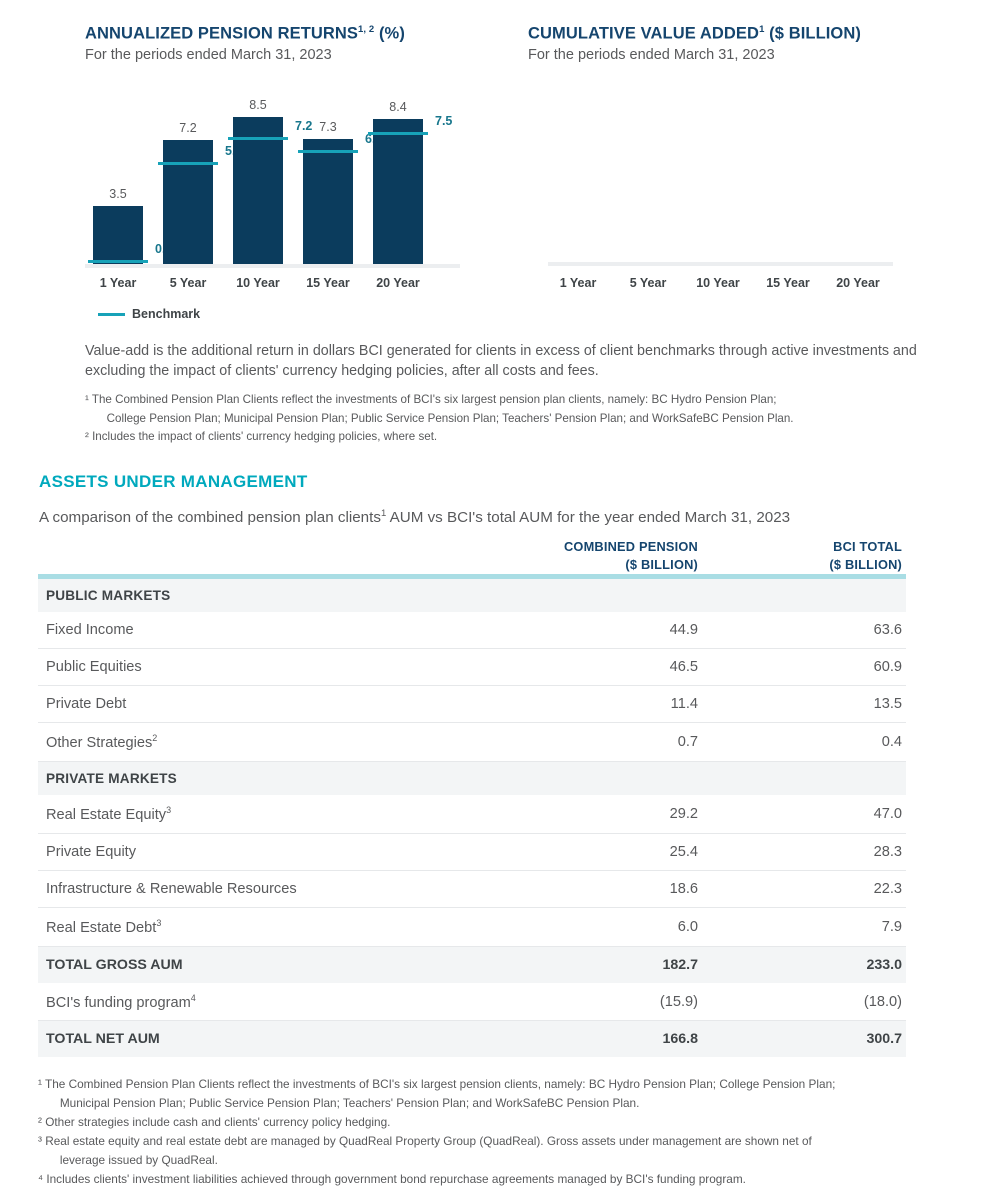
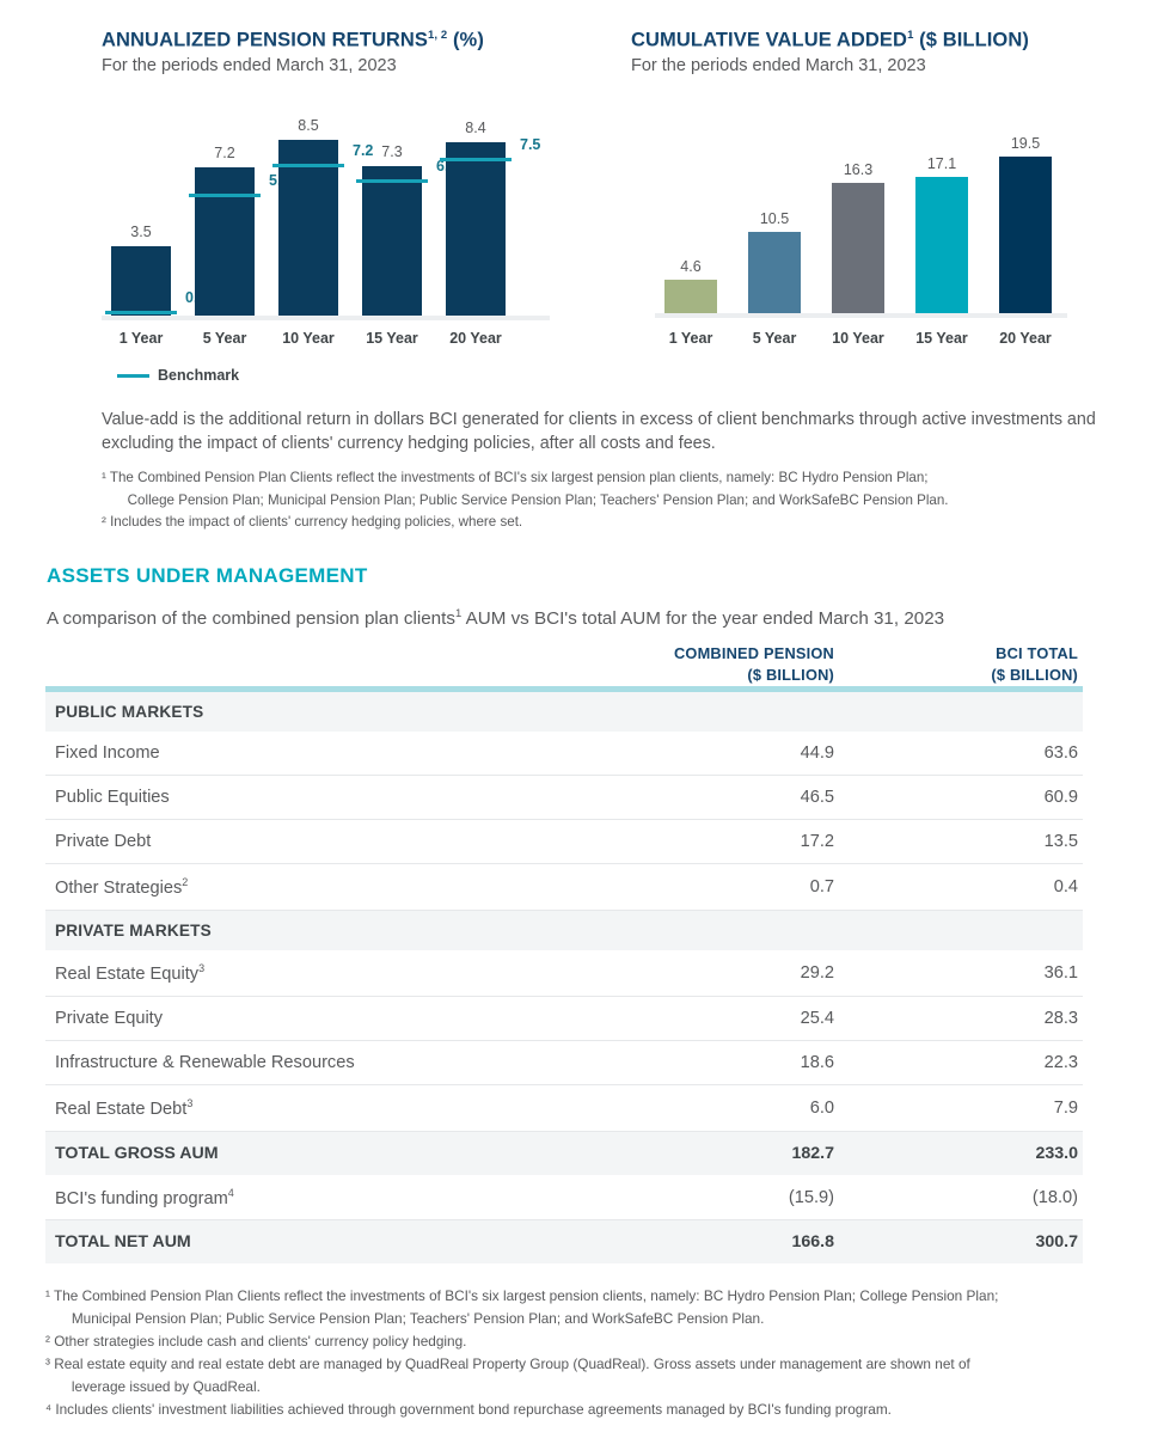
  ANNUALIZED PENSION RETURNS1, 2 (%)
  For the periods ended March 31, 2023
  CUMULATIVE VALUE ADDED1 ($ BILLION)
  For the periods ended March 31, 2023
  3.5
  7.2
  8.5
  7.2
  7.3
  8.4
  7.5
  1 Year
  5 Year
  10 Year
  15 Year
  20 Year
  Benchmark
+ 4.6
+ 10.5
+ 16.3
+ 17.1
+ 19.5
  1 Year
  5 Year
  10 Year
  15 Year
  20 Year
  Value-add is the additional return in dollars BCI generated for clients in excess of client benchmarks through active investments and excluding the impact of clients' currency hedging policies, after all costs and fees.
  ¹ The Combined Pension Plan Clients reflect the investments of BCI's six largest pension plan clients, namely: BC Hydro Pension Plan;
  College Pension Plan; Municipal Pension Plan; Public Service Pension Plan; Teachers' Pension Plan; and WorkSafeBC Pension Plan.
  ² Includes the impact of clients' currency hedging policies, where set.
  ASSETS UNDER MANAGEMENT
  A comparison of the combined pension plan clients1 AUM vs BCI's total AUM for the year ended March 31, 2023
  	COMBINED PENSION ($ BILLION)	BCI TOTAL ($ BILLION)
  PUBLIC MARKETS
  Fixed Income	44.9	63.6
  Public Equities	46.5	60.9
- Private Debt	11.4	13.5
+ Private Debt	17.2	13.5
  Other Strategies2	0.7	0.4
  PRIVATE MARKETS
- Real Estate Equity3	29.2	47.0
+ Real Estate Equity3	29.2	36.1
  Private Equity	25.4	28.3
  Infrastructure & Renewable Resources	18.6	22.3
  Real Estate Debt3	6.0	7.9
  TOTAL GROSS AUM	182.7	233.0
  BCI's funding program4	(15.9)	(18.0)
  TOTAL NET AUM	166.8	300.7
  ¹ The Combined Pension Plan Clients reflect the investments of BCI's six largest pension clients, namely: BC Hydro Pension Plan; College Pension Plan;
  Municipal Pension Plan; Public Service Pension Plan; Teachers' Pension Plan; and WorkSafeBC Pension Plan.
  ² Other strategies include cash and clients' currency policy hedging.
  ³ Real estate equity and real estate debt are managed by QuadReal Property Group (QuadReal). Gross assets under management are shown net of
  leverage issued by QuadReal.
  ⁴ Includes clients' investment liabilities achieved through government bond repurchase agreements managed by BCI's funding program.
